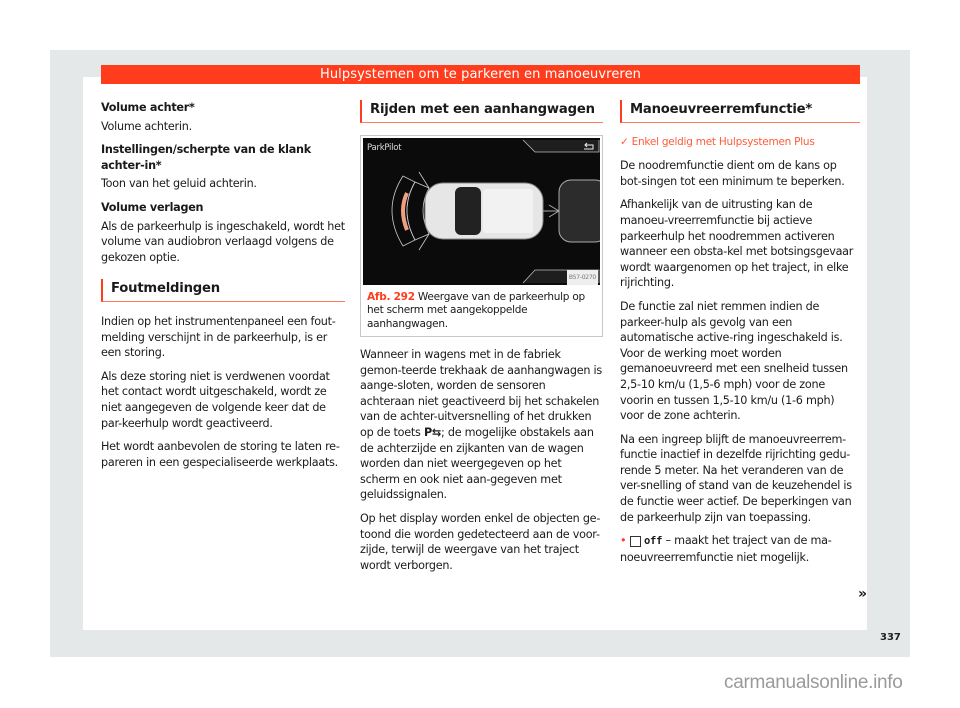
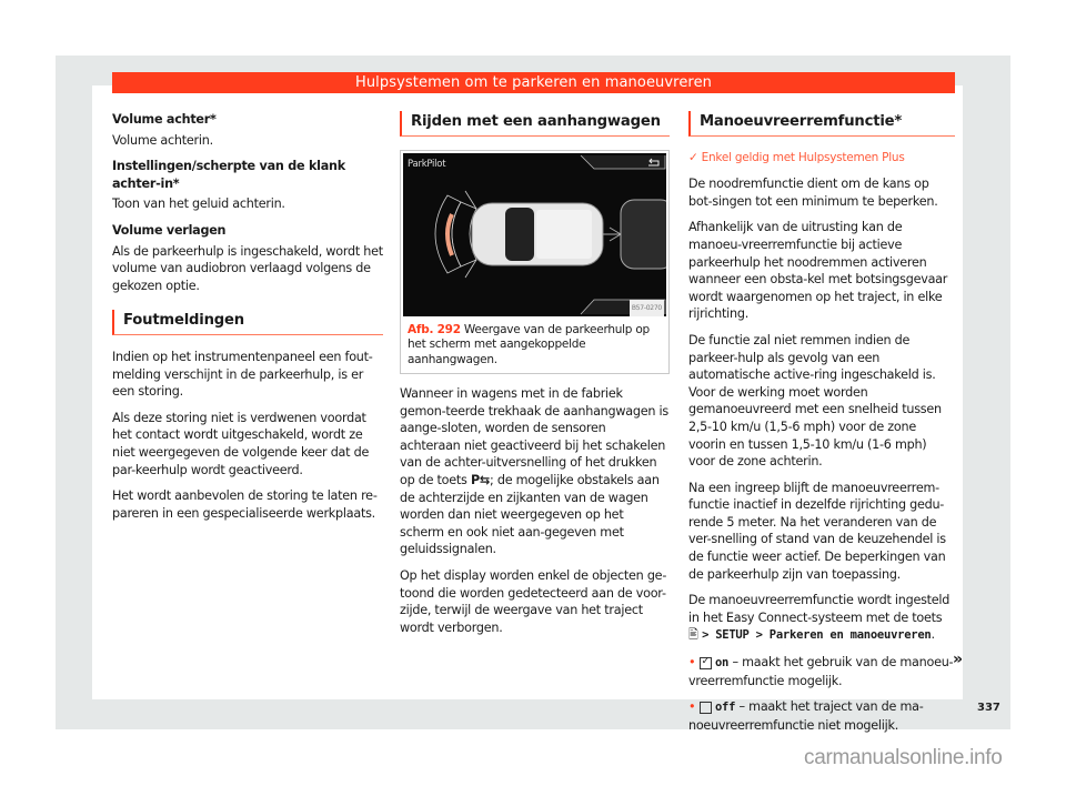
  Hulpsystemen om te parkeren en manoeuvreren
  Volume achter*
  Volume achterin.
  Instellingen/scherpte van de klank achter-in*
  Toon van het geluid achterin.
  Volume verlagen
  Als de parkeerhulp is ingeschakeld, wordt het volume van audiobron verlaagd volgens de gekozen optie.
  Foutmeldingen
  Indien op het instrumentenpaneel een fout-melding verschijnt in de parkeerhulp, is er een storing.
- Als deze storing niet is verdwenen voordat het contact wordt uitgeschakeld, wordt ze niet aangegeven de volgende keer dat de par-keerhulp wordt geactiveerd.
+ Als deze storing niet is verdwenen voordat het contact wordt uitgeschakeld, wordt ze niet weergegeven de volgende keer dat de par-keerhulp wordt geactiveerd.
  Het wordt aanbevolen de storing te laten re-pareren in een gespecialiseerde werkplaats.
  Rijden met een aanhangwagen
  ParkPilot
  Afb. 292 Weergave van de parkeerhulp op het scherm met aangekoppelde aanhangwagen.
  Wanneer in wagens met in de fabriek gemon-teerde trekhaak de aanhangwagen is aange-sloten, worden de sensoren achteraan niet geactiveerd bij het schakelen van de achter-uitversnelling of het drukken op de toets P⇆; de mogelijke obstakels aan de achterzijde en zijkanten van de wagen worden dan niet weergegeven op het scherm en ook niet aan-gegeven met geluidssignalen.
  Op het display worden enkel de objecten ge-toond die worden gedetecteerd aan de voor-zijde, terwijl de weergave van het traject wordt verborgen.
  Manoeuvreerremfunctie*
  ✓ Enkel geldig met Hulpsystemen Plus
  De noodremfunctie dient om de kans op bot-singen tot een minimum te beperken.
  Afhankelijk van de uitrusting kan de manoeu-vreerremfunctie bij actieve parkeerhulp het noodremmen activeren wanneer een obsta-kel met botsingsgevaar wordt waargenomen op het traject, in elke rijrichting.
  De functie zal niet remmen indien de parkeer-hulp als gevolg van een automatische active-ring ingeschakeld is. Voor de werking moet worden gemanoeuvreerd met een snelheid tussen 2,5-10 km/u (1,5-6 mph) voor de zone voorin en tussen 1,5-10 km/u (1-6 mph) voor de zone achterin.
  Na een ingreep blijft de manoeuvreerrem-functie inactief in dezelfde rijrichting gedu-rende 5 meter. Na het veranderen van de ver-snelling of stand van de keuzehendel is de functie weer actief. De beperkingen van de parkeerhulp zijn van toepassing.
+ De manoeuvreerremfunctie wordt ingesteld in het Easy Connect-systeem met de toets 🖹 > SETUP > Parkeren en manoeuvreren.
+ •
+ ✓
+ on – maakt het gebruik van de manoeu-vreerremfunctie mogelijk.
  • off – maakt het traject van de ma-noeuvreerremfunctie niet mogelijk.
  »
  337
  carmanualsonline.info
